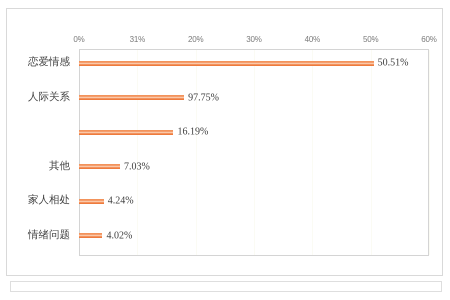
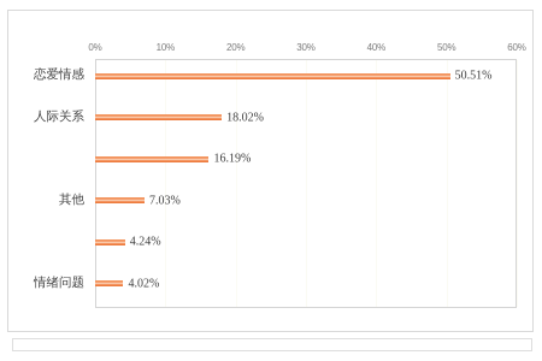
  0%
- 31%
+ 10%
  20%
  30%
  40%
  50%
  60%
  恋爱情感
  50.51%
  人际关系
- 97.75%
+ 18.02%
  16.19%
  其他
  7.03%
- 家人相处
  4.24%
  情绪问题
  4.02%
